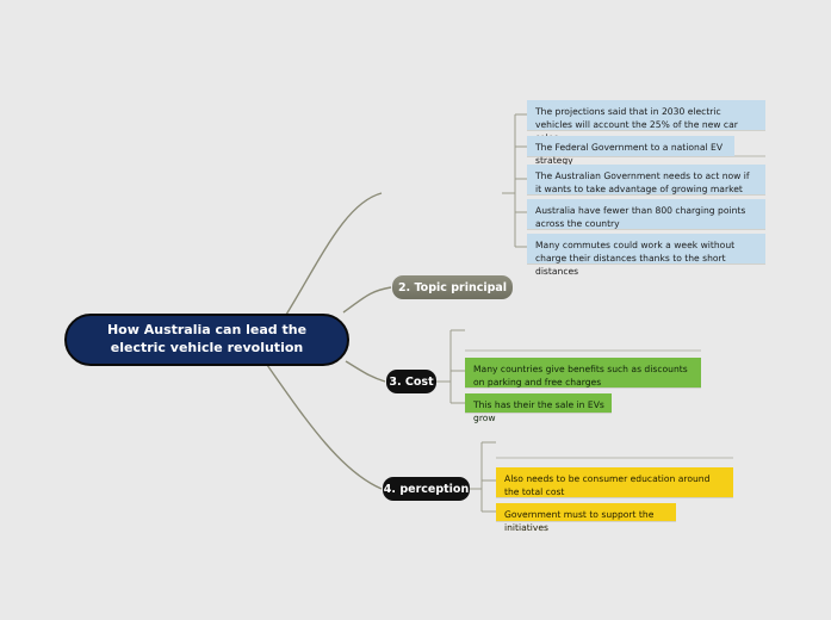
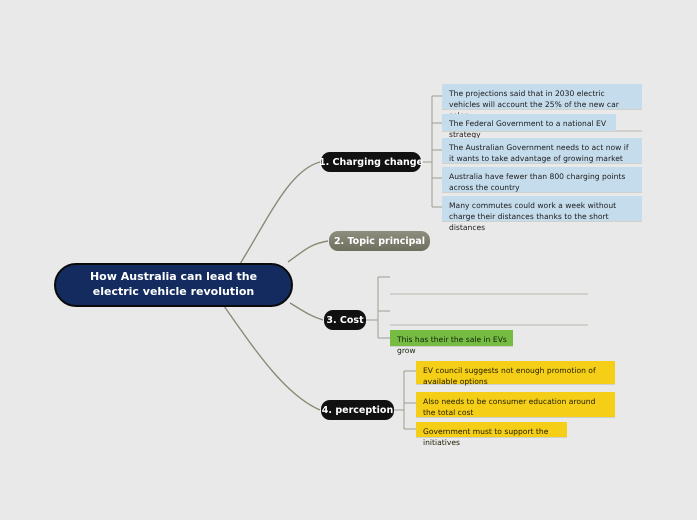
  How Australia can lead the electric vehicle revolution
+ 1. Charging change
  The projections said that in 2030 electric vehicles will account the 25% of the new car
  The Federal Government to a national EV strategy
  The Australian Government needs to act now if it wants to take advantage of growing market
  Australia have fewer than 800 charging points across the country
  Many commutes could work a week without charge their distances thanks to the short distances
  2. Topic principal
  3. Cost
- Many countries give benefits such as discounts on parking and free charges
  This has their the sale in EVs grow
  4. perception
+ EV council suggests not enough promotion of available options
  Also needs to be consumer education around the total cost
  Government must to support the initiatives
